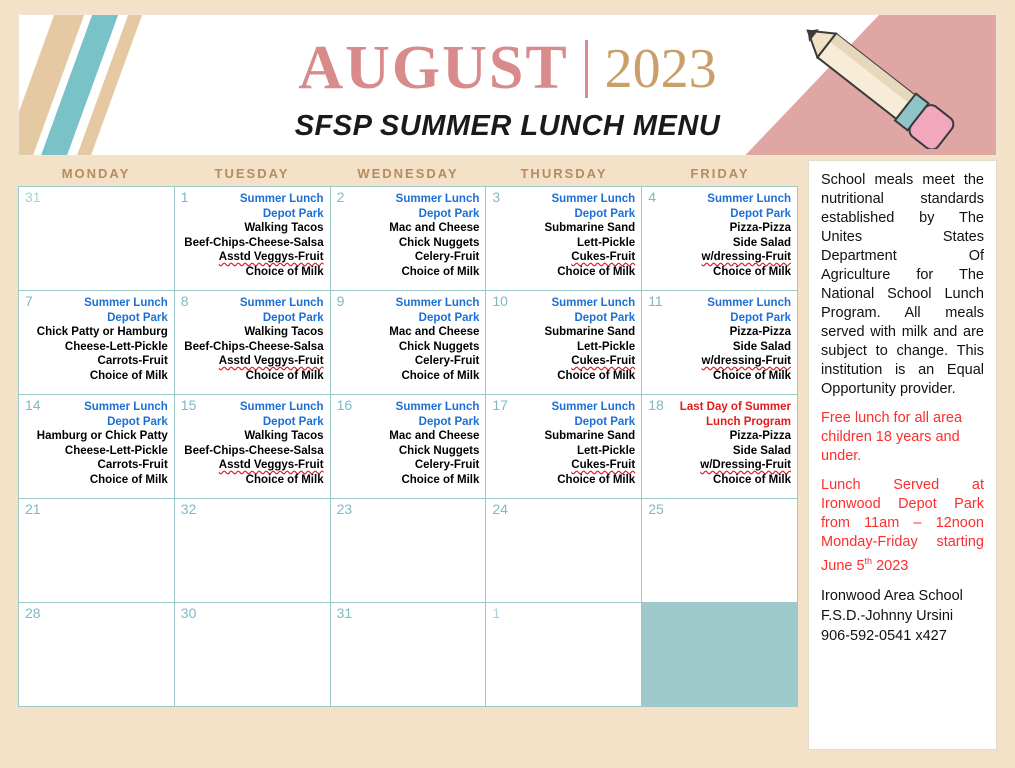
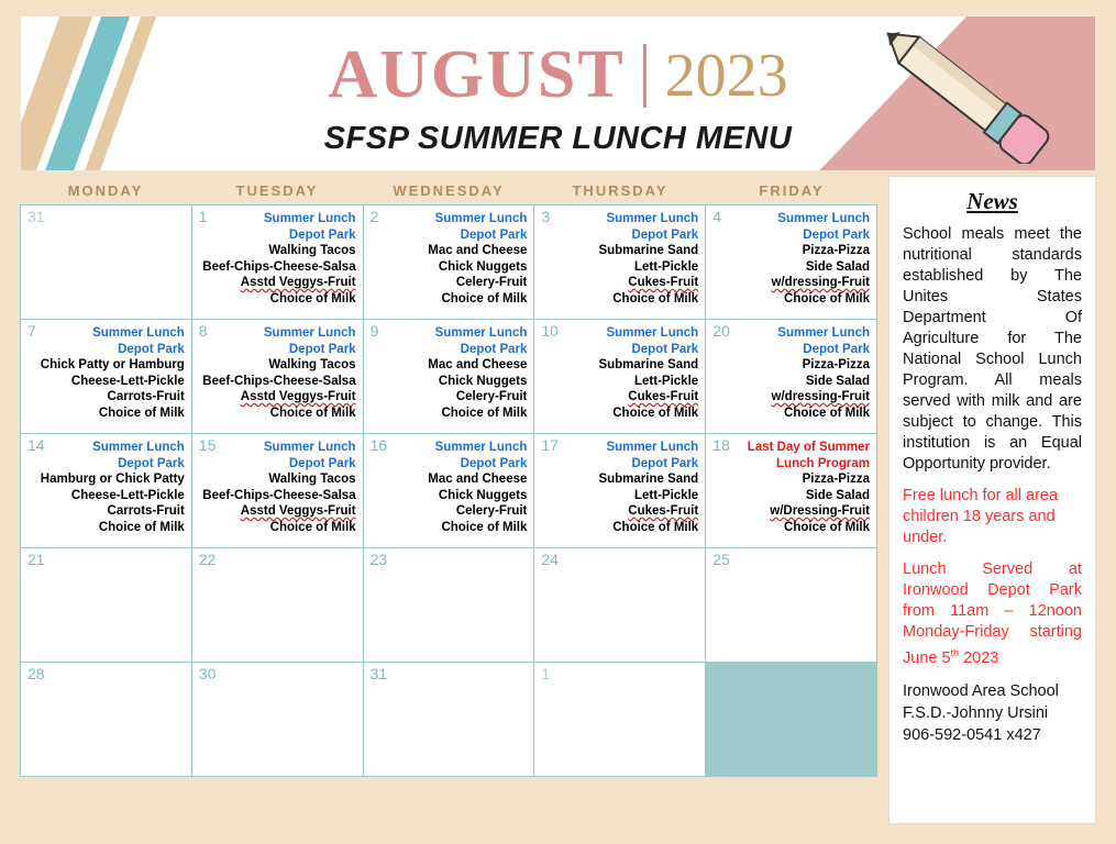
  AUGUST 2023
  SFSP SUMMER LUNCH MENU
  MONDAY
  TUESDAY
  WEDNESDAY
  THURSDAY
  FRIDAY
  31
  1
  Summer Lunch
  Depot Park
  Walking Tacos
  Beef-Chips-Cheese-Salsa
  Asstd Veggys-Fruit
  Choice of Milk
  2
  Summer Lunch
  Depot Park
  Mac and Cheese
  Chick Nuggets
  Celery-Fruit
  Choice of Milk
  3
  Summer Lunch
  Depot Park
  Submarine Sand
  Lett-Pickle
  Cukes-Fruit
  Choice of Milk
  4
  Summer Lunch
  Depot Park
  Pizza-Pizza
  Side Salad
  w/dressing-Fruit
  Choice of Milk
  7
  Summer Lunch
  Depot Park
  Chick Patty or Hamburg
  Cheese-Lett-Pickle
  Carrots-Fruit
  Choice of Milk
  8
  Summer Lunch
  Depot Park
  Walking Tacos
  Beef-Chips-Cheese-Salsa
  Asstd Veggys-Fruit
  Choice of Milk
  9
  Summer Lunch
  Depot Park
  Mac and Cheese
  Chick Nuggets
  Celery-Fruit
  Choice of Milk
  10
  Summer Lunch
  Depot Park
  Submarine Sand
  Lett-Pickle
  Cukes-Fruit
  Choice of Milk
- 11
+ 20
  Summer Lunch
  Depot Park
  Pizza-Pizza
  Side Salad
  w/dressing-Fruit
  Choice of Milk
  14
  Summer Lunch
  Depot Park
  Hamburg or Chick Patty
  Cheese-Lett-Pickle
  Carrots-Fruit
  Choice of Milk
  15
  Summer Lunch
  Depot Park
  Walking Tacos
  Beef-Chips-Cheese-Salsa
  Asstd Veggys-Fruit
  Choice of Milk
  16
  Summer Lunch
  Depot Park
  Mac and Cheese
  Chick Nuggets
  Celery-Fruit
  Choice of Milk
  17
  Summer Lunch
  Depot Park
  Submarine Sand
  Lett-Pickle
  Cukes-Fruit
  Choice of Milk
  18
  Last Day of Summer
  Lunch Program
  Pizza-Pizza
  Side Salad
  w/Dressing-Fruit
  Choice of Milk
  21
- 32
+ 22
  23
  24
  25
  28
  30
  31
  1
+ News
  School meals meet the nutritional standards established by The Unites States Department Of Agriculture for The National School Lunch Program. All meals served with milk and are subject to change. This institution is an Equal Opportunity provider.
  Free lunch for all area children 18 years and under.
  Lunch Served at Ironwood Depot Park from 11am – 12noon Monday-Friday starting June 5th 2023
  Ironwood Area School
  F.S.D.-Johnny Ursini
  906-592-0541 x427
